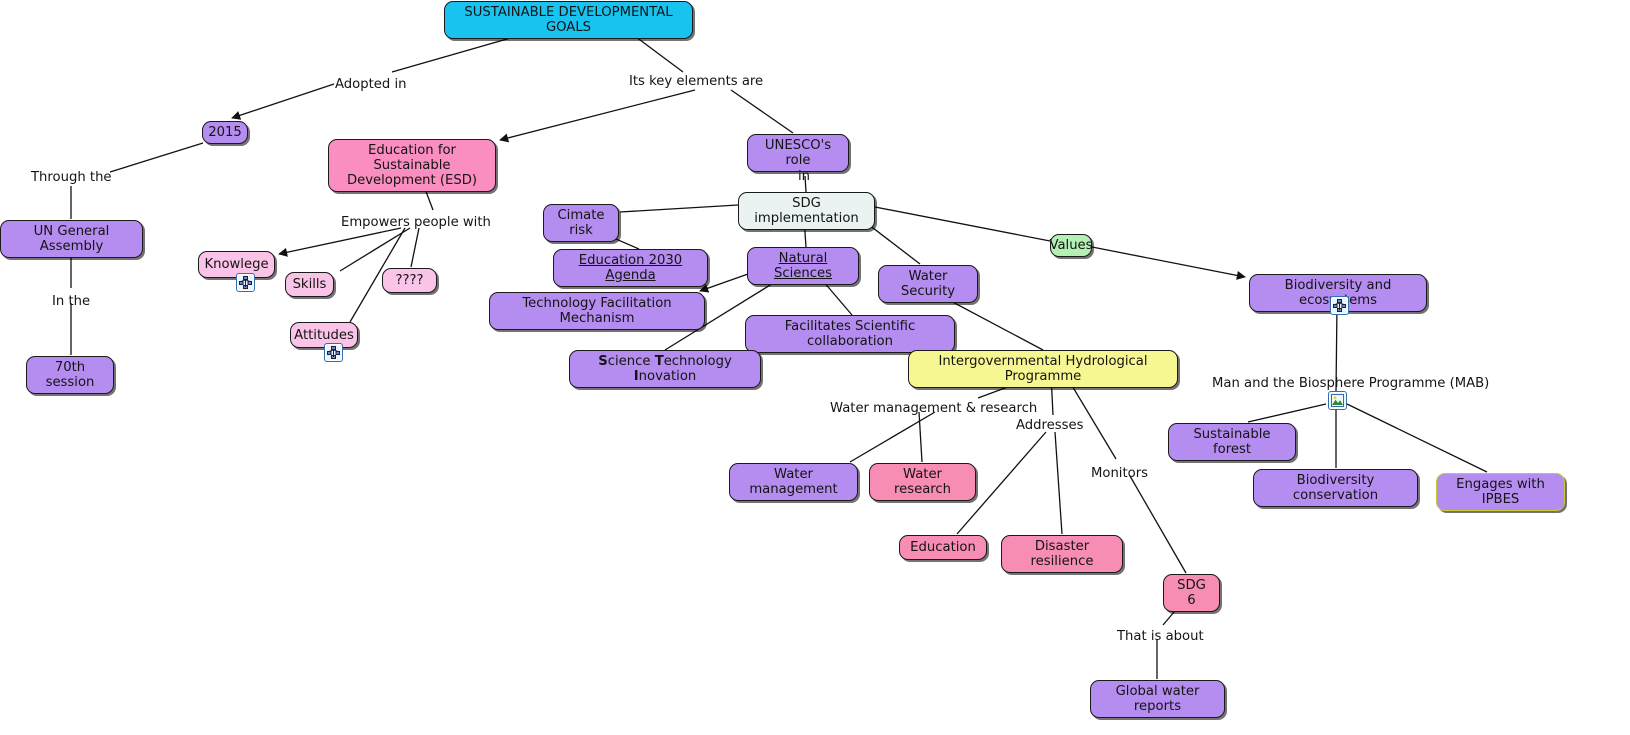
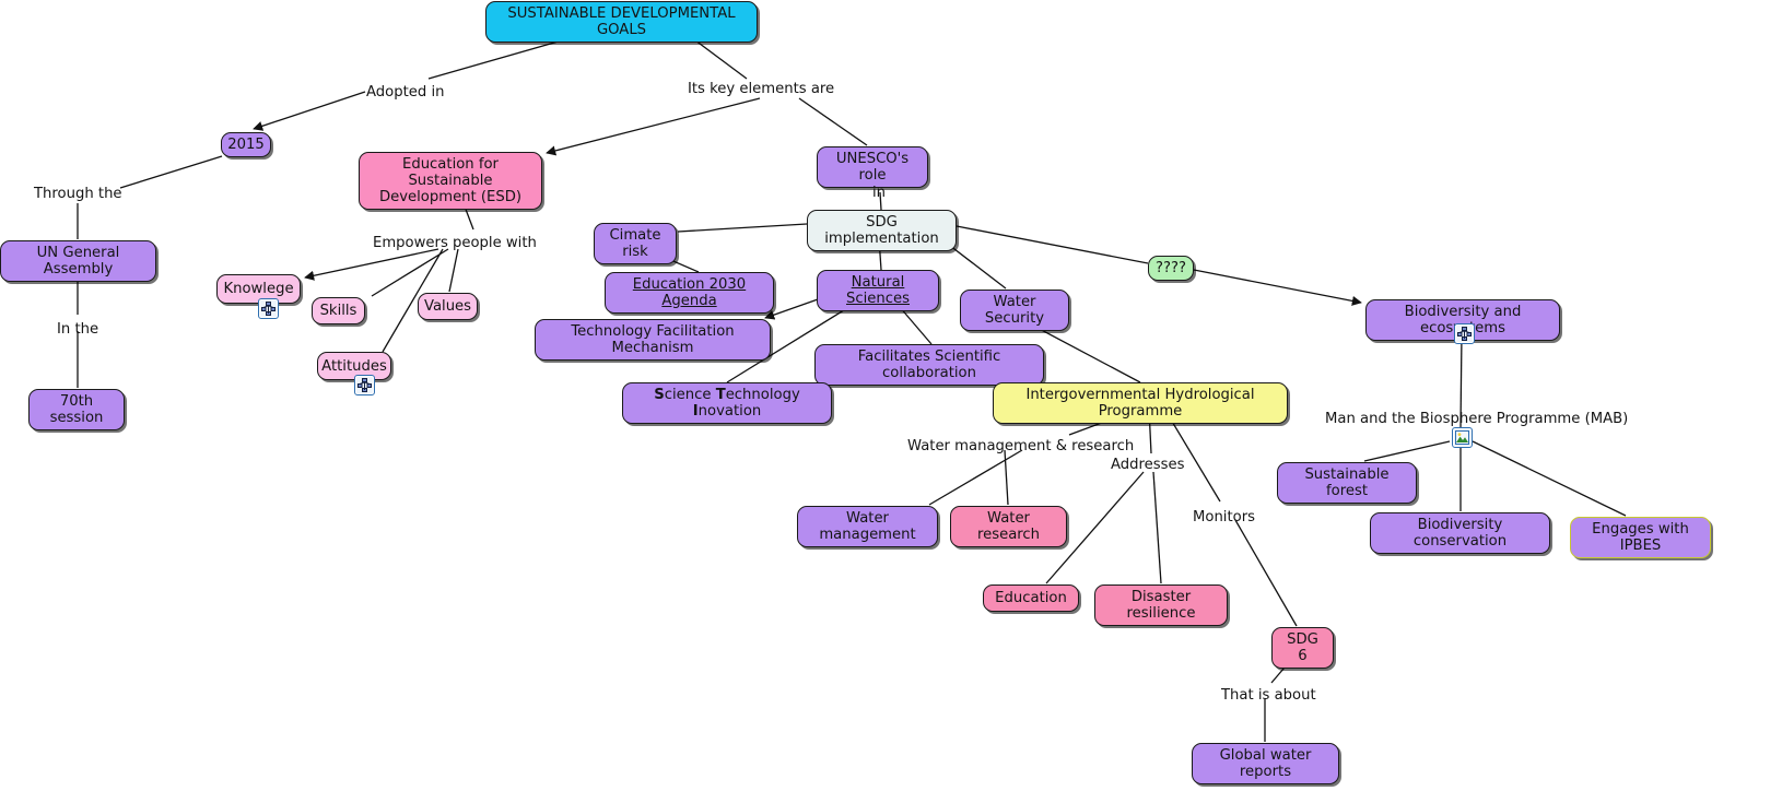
  SUSTAINABLE DEVELOPMENTAL GOALS
  2015
  UN General Assembly
  70th session
  Education for Sustainable
  Development (ESD)
  Knowlege
  Skills
- ????
+ Values
  Attitudes
  UNESCO's role
  SDG implementation
  Cimate risk
  Education 2030 Agenda
  Natural Sciences
  Technology Facilitation Mechanism
  Facilitates Scientific collaboration
  Science Technology Inovation
  Water Security
- Values
+ ????
  Biodiversity and ecosems
  Intergovernmental Hydrological Programme
  Water management
  Water research
  Education
  Disaster resilience
  SDG 6
  Global water reports
  Sustainable forest
  Biodiversity conservation
  Engages with IPBES
  Adopted in
  Its key elements are
  Through the
  In the
  Empowers people with
  in
  Water management & research
  Addresses
  Monitors
  That is about
  Man and the Biosphere Programme (MAB)
